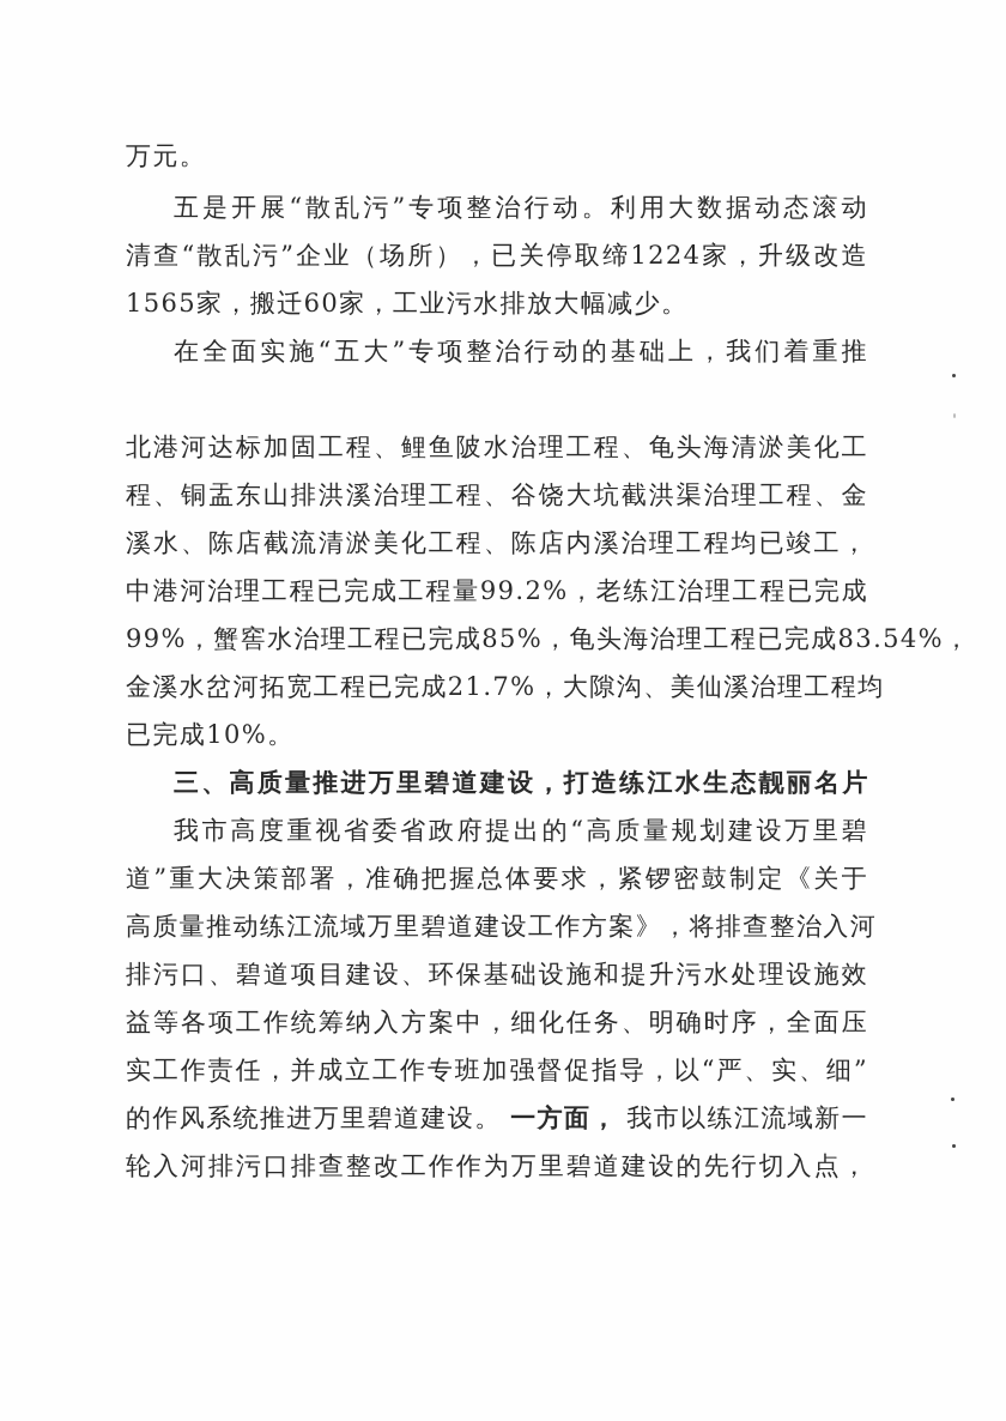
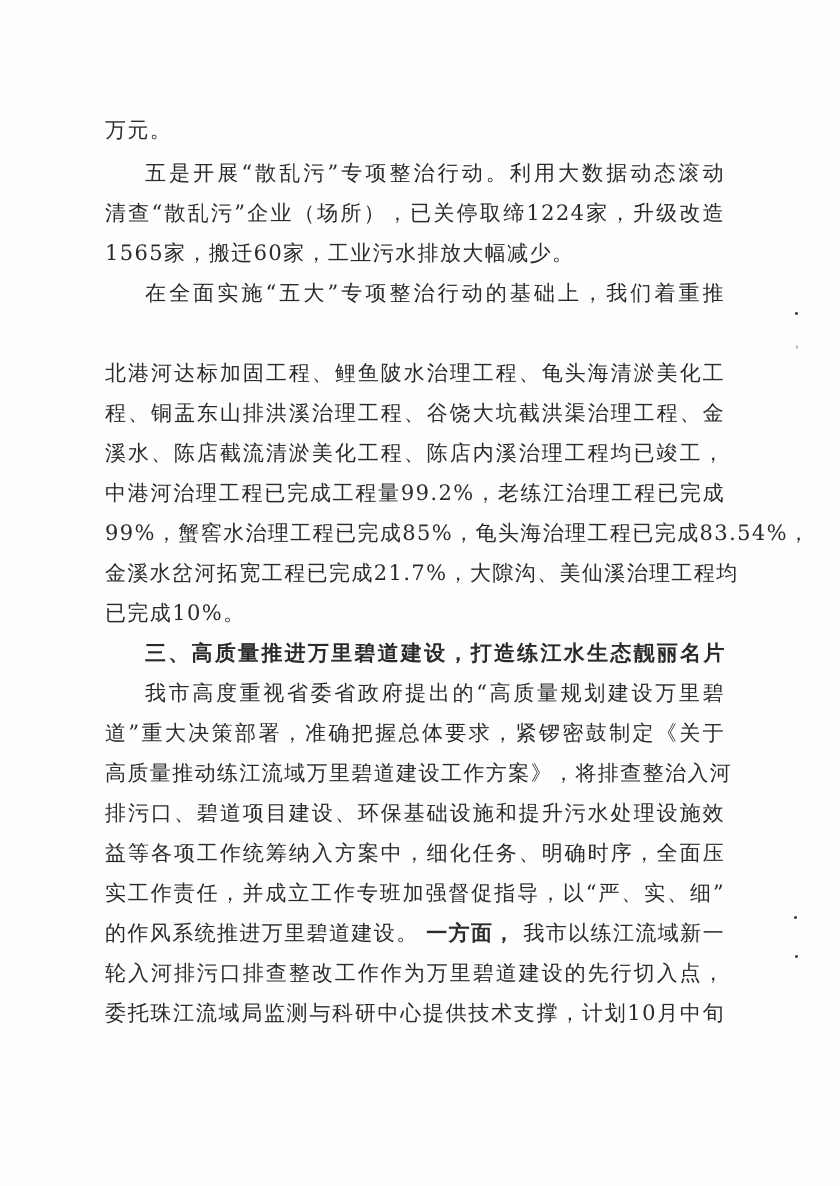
  万元。
  五是开展“散乱污”专项整治行动。利用大数据动态滚动
  清查“散乱污”企业（场所），已关停取缔1224家，升级改造
  1565家，搬迁60家，工业污水排放大幅减少。
  在全面实施“五大”专项整治行动的基础上，我们着重推
  北港河达标加固工程、鲤鱼陂水治理工程、龟头海清淤美化工
  程、铜盂东山排洪溪治理工程、谷饶大坑截洪渠治理工程、金
  溪水、陈店截流清淤美化工程、陈店内溪治理工程均已竣工，
  中港河治理工程已完成工程量99.2%，老练江治理工程已完成
  99%，蟹窖水治理工程已完成85%，龟头海治理工程已完成83.54%，
  金溪水岔河拓宽工程已完成21.7%，大隙沟、美仙溪治理工程均
  已完成10%。
  三、高质量推进万里碧道建设，打造练江水生态靓丽名片
  我市高度重视省委省政府提出的“高质量规划建设万里碧
  道”重大决策部署，准确把握总体要求，紧锣密鼓制定《关于
  高质量推动练江流域万里碧道建设工作方案》，将排查整治入河
  排污口、碧道项目建设、环保基础设施和提升污水处理设施效
  益等各项工作统筹纳入方案中，细化任务、明确时序，全面压
  实工作责任，并成立工作专班加强督促指导，以“严、实、细”
  的作风系统推进万里碧道建设。
  一方面，
  我市以练江流域新一
  轮入河排污口排查整改工作作为万里碧道建设的先行切入点，
+ 委托珠江流域局监测与科研中心提供技术支撑，计划10月中旬
